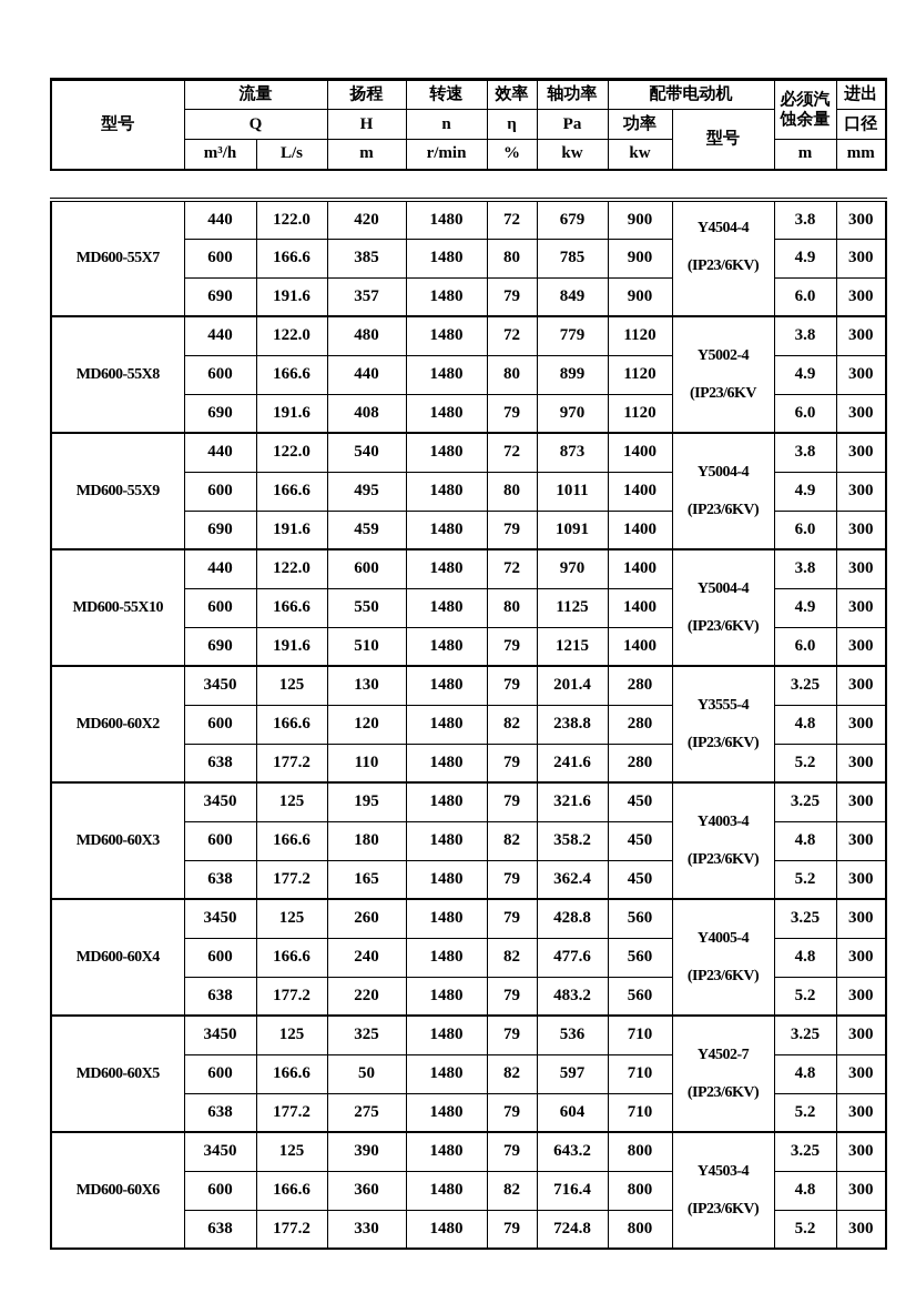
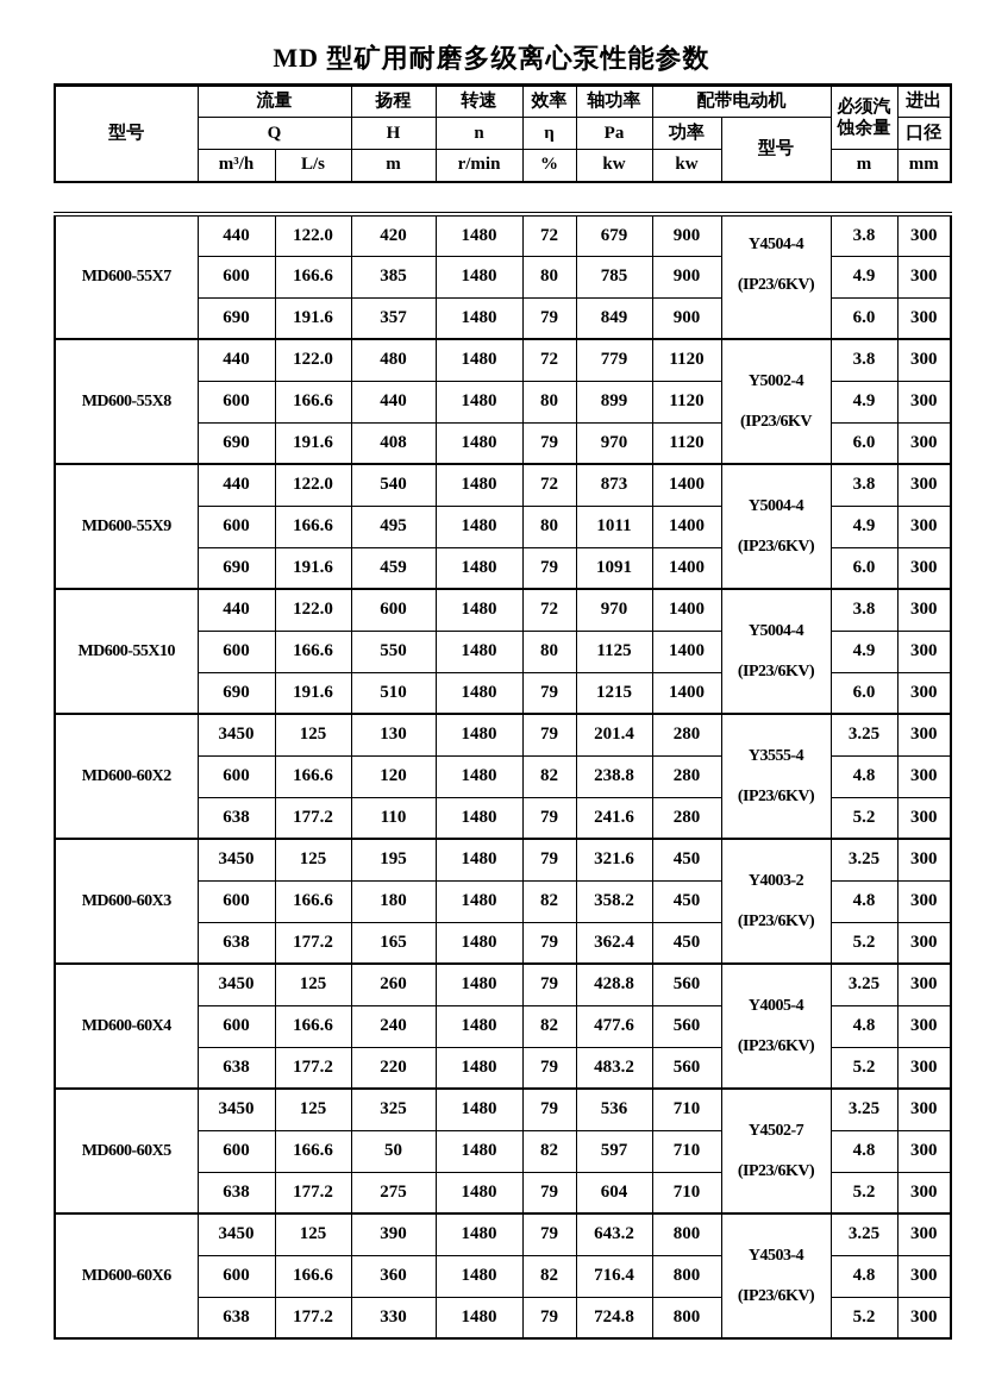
+ MD 型矿用耐磨多级离心泵性能参数
  型号	流量	扬程	转速	效率	轴功率	配带电动机	必须汽 蚀余量	进出
  Q	H	n	η	Pa	功率	型号	口径
  m³/h	L/s	m	r/min	%	kw	kw	m	mm
  MD600-55X7	440	122.0	420	1480	72	679	900	Y4504-4(IP23/6KV)	3.8	300
  600	166.6	385	1480	80	785	900	4.9	300
  690	191.6	357	1480	79	849	900	6.0	300
  MD600-55X8	440	122.0	480	1480	72	779	1120	Y5002-4(IP23/6KV	3.8	300
  600	166.6	440	1480	80	899	1120	4.9	300
  690	191.6	408	1480	79	970	1120	6.0	300
  MD600-55X9	440	122.0	540	1480	72	873	1400	Y5004-4(IP23/6KV)	3.8	300
  600	166.6	495	1480	80	1011	1400	4.9	300
  690	191.6	459	1480	79	1091	1400	6.0	300
  MD600-55X10	440	122.0	600	1480	72	970	1400	Y5004-4(IP23/6KV)	3.8	300
  600	166.6	550	1480	80	1125	1400	4.9	300
  690	191.6	510	1480	79	1215	1400	6.0	300
  MD600-60X2	3450	125	130	1480	79	201.4	280	Y3555-4(IP23/6KV)	3.25	300
  600	166.6	120	1480	82	238.8	280	4.8	300
  638	177.2	110	1480	79	241.6	280	5.2	300
- MD600-60X3	3450	125	195	1480	79	321.6	450	Y4003-4(IP23/6KV)	3.25	300
+ MD600-60X3	3450	125	195	1480	79	321.6	450	Y4003-2(IP23/6KV)	3.25	300
  600	166.6	180	1480	82	358.2	450	4.8	300
  638	177.2	165	1480	79	362.4	450	5.2	300
  MD600-60X4	3450	125	260	1480	79	428.8	560	Y4005-4(IP23/6KV)	3.25	300
  600	166.6	240	1480	82	477.6	560	4.8	300
  638	177.2	220	1480	79	483.2	560	5.2	300
  MD600-60X5	3450	125	325	1480	79	536	710	Y4502-7(IP23/6KV)	3.25	300
  600	166.6	50	1480	82	597	710	4.8	300
  638	177.2	275	1480	79	604	710	5.2	300
  MD600-60X6	3450	125	390	1480	79	643.2	800	Y4503-4(IP23/6KV)	3.25	300
  600	166.6	360	1480	82	716.4	800	4.8	300
  638	177.2	330	1480	79	724.8	800	5.2	300
